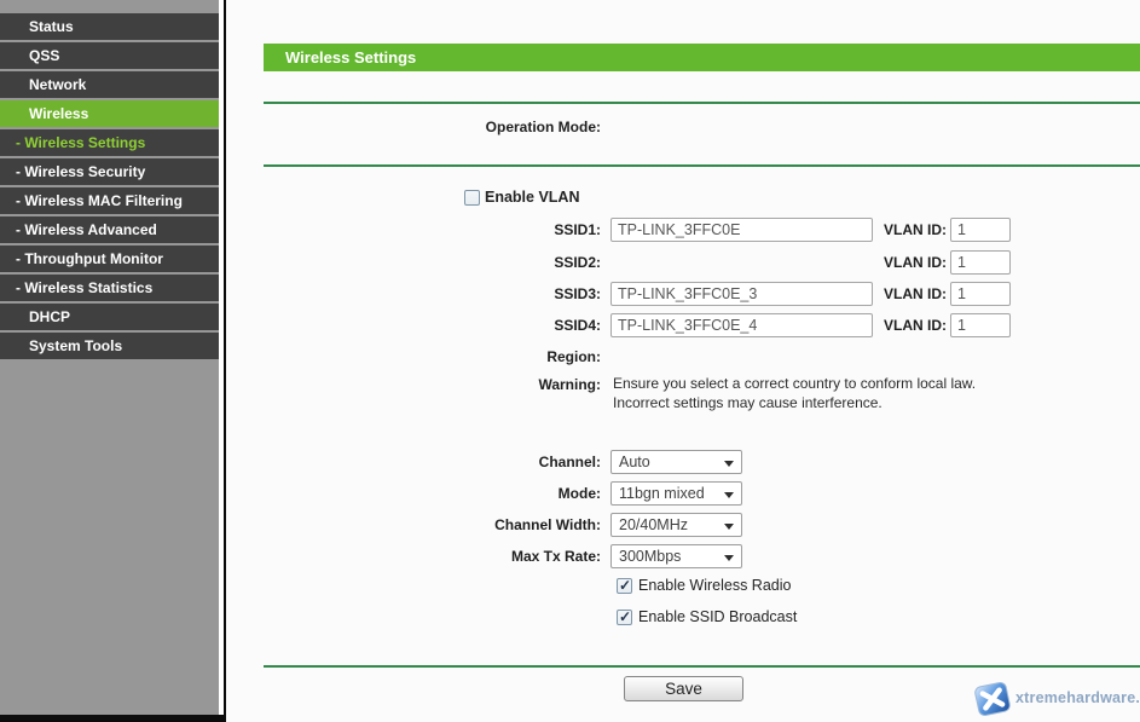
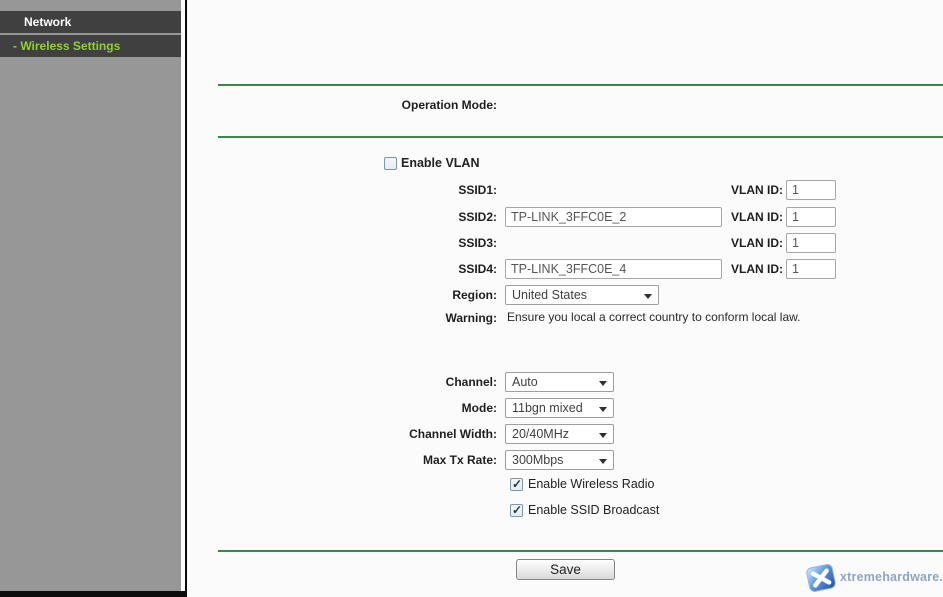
- Status
- QSS
  Network
- Wireless
  - Wireless Settings
- - Wireless Security
- - Wireless MAC Filtering
- - Wireless Advanced
- - Throughput Monitor
- - Wireless Statistics
- DHCP
- System Tools
- Wireless Settings
  Operation Mode:
  Enable VLAN
  SSID1:
- TP-LINK_3FFC0E
  VLAN ID:
  1
  SSID2:
+ TP-LINK_3FFC0E_2
  VLAN ID:
  1
  SSID3:
- TP-LINK_3FFC0E_3
  VLAN ID:
  1
  SSID4:
  TP-LINK_3FFC0E_4
  VLAN ID:
  1
  Region:
+ United States
  Warning:
- Ensure you select a correct country to conform local law.
+ Ensure you local a correct country to conform local law.
- Incorrect settings may cause interference.
  Channel:
  Auto
  Mode:
  11bgn mixed
  Channel Width:
  20/40MHz
  Max Tx Rate:
  300Mbps
  Enable Wireless Radio
  Enable SSID Broadcast
  Save
  xtremehardware.
